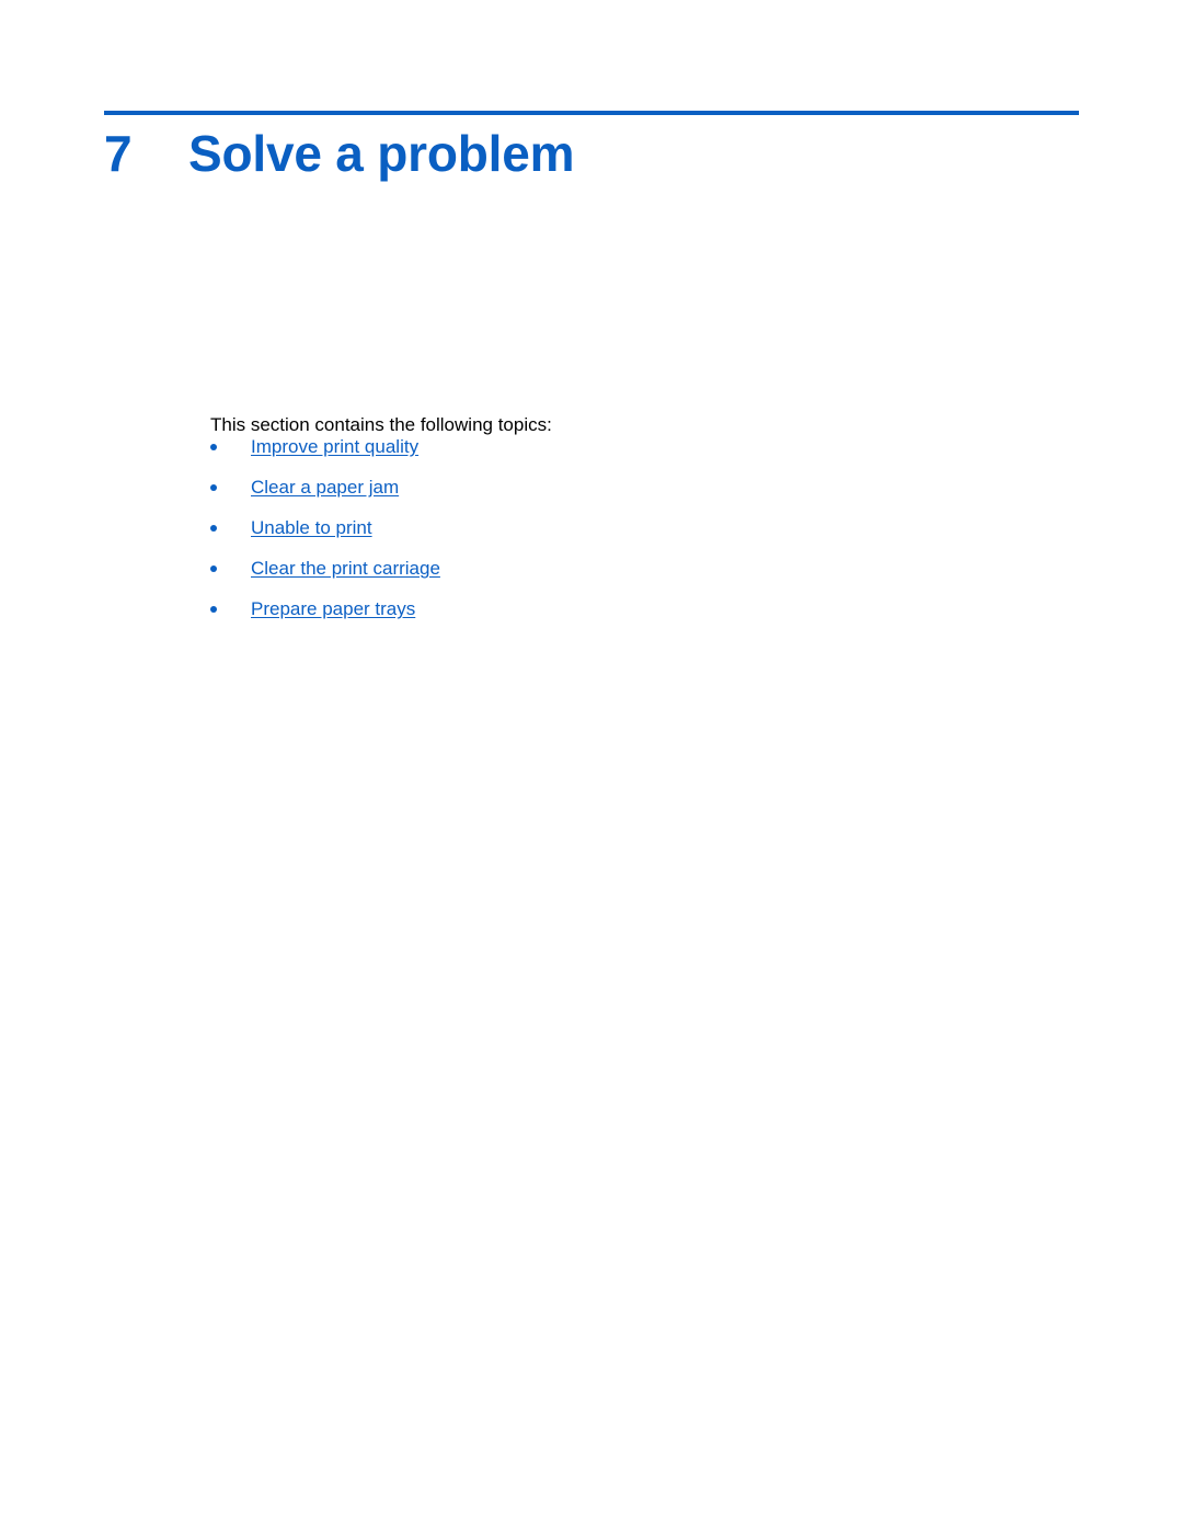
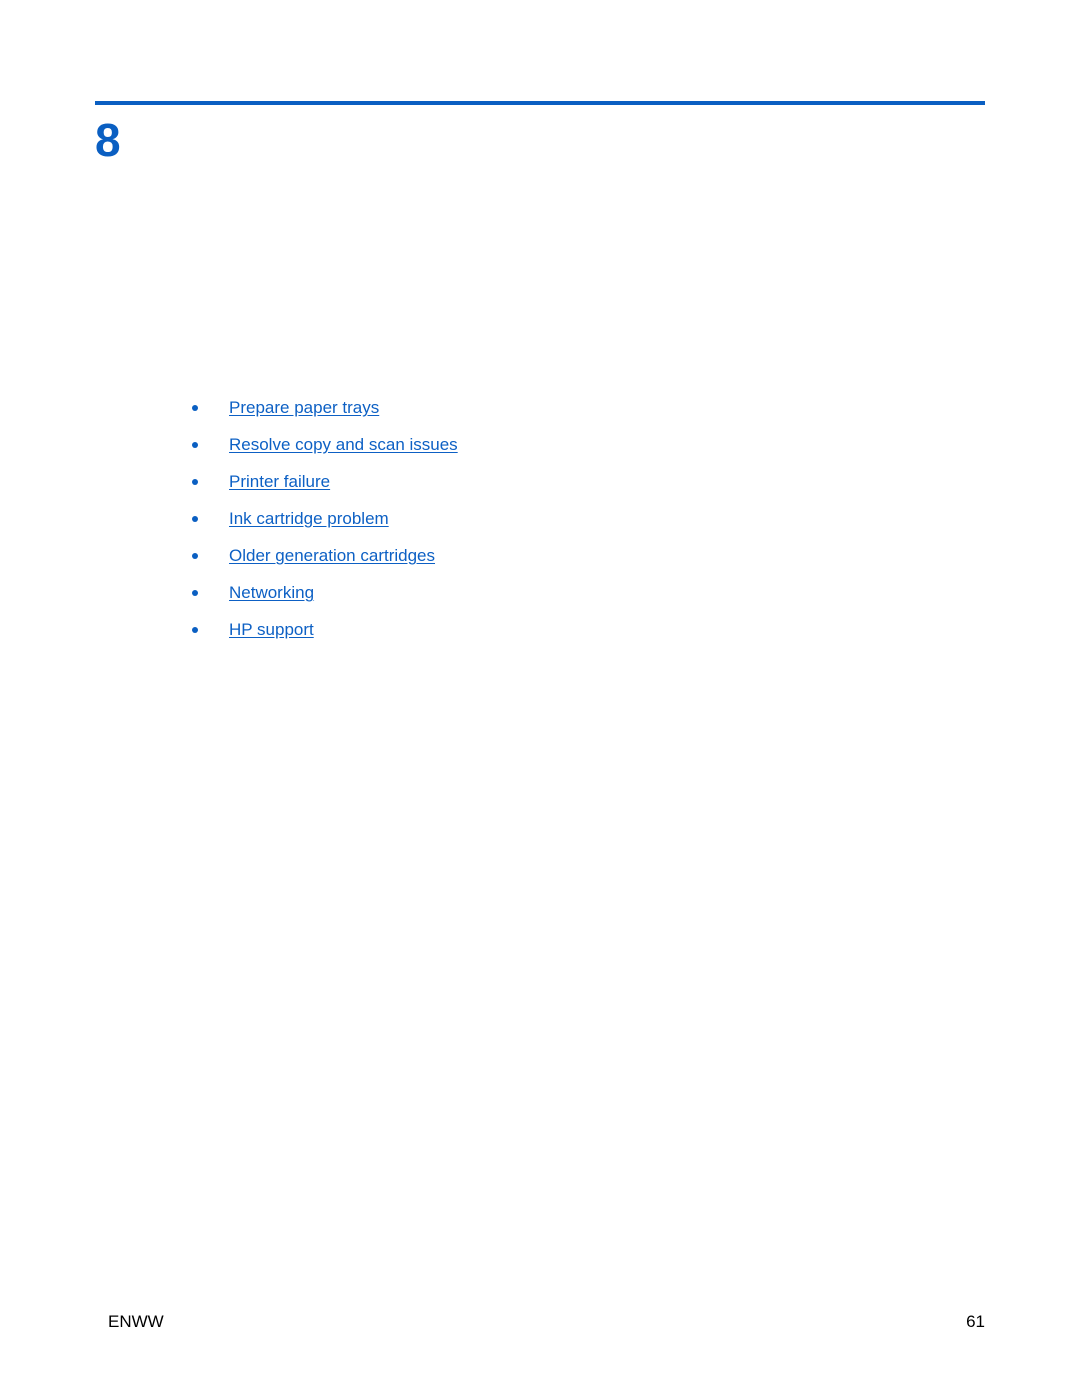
- 7
+ 8
- Solve a problem
- This section contains the following topics:
- Improve print quality
- Clear a paper jam
- Unable to print
- Clear the print carriage
  Prepare paper trays
+ Resolve copy and scan issues
+ Printer failure
+ Ink cartridge problem
+ Older generation cartridges
+ Networking
+ HP support
+ ENWW
+ 61
